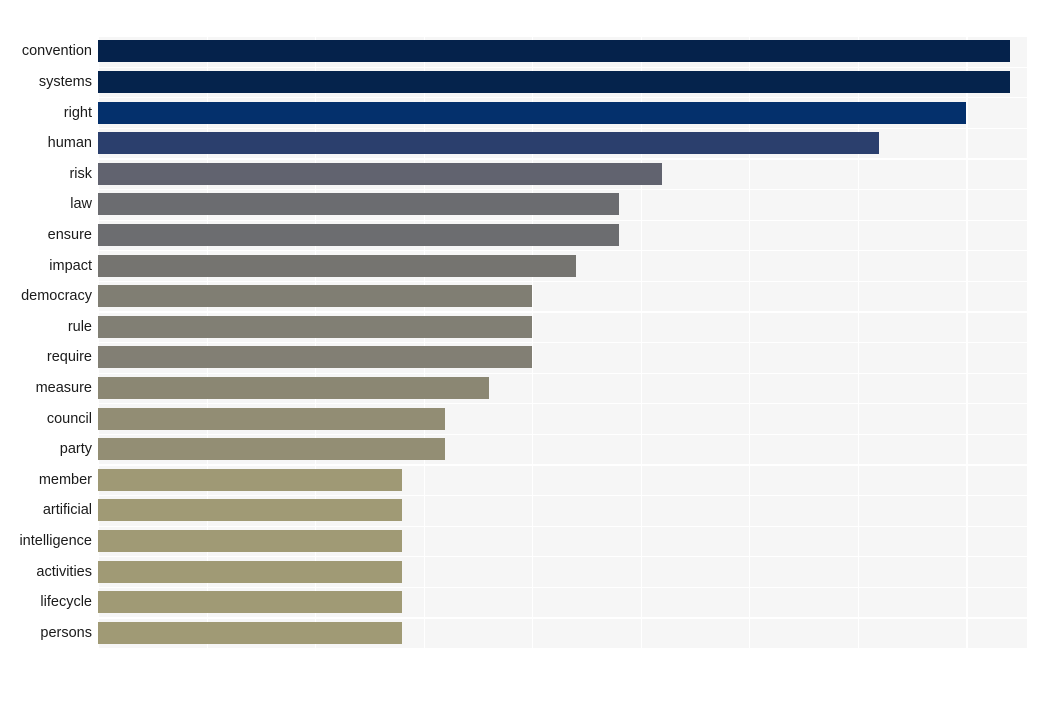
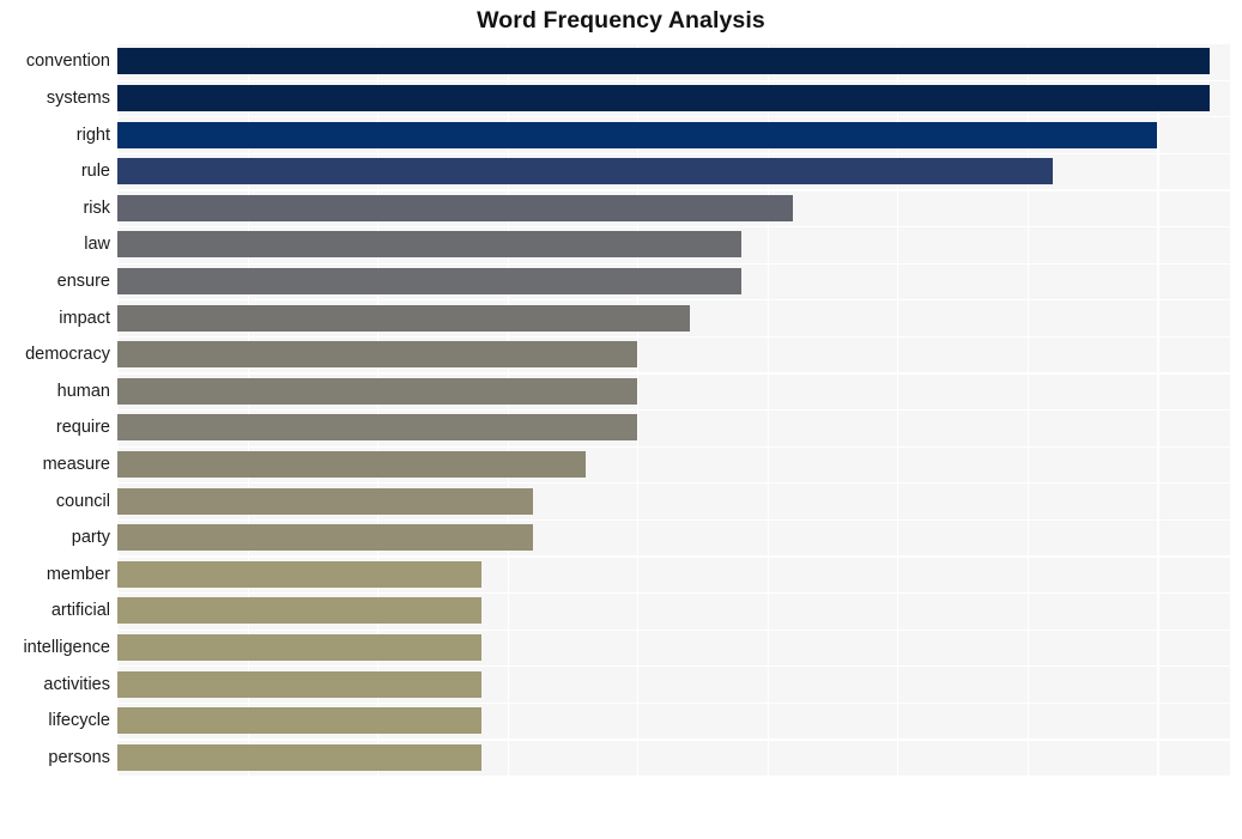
+ Word Frequency Analysis
  convention
  systems
  right
- human
+ rule
  risk
  law
  ensure
  impact
  democracy
- rule
+ human
  require
  measure
  council
  party
  member
  artificial
  intelligence
  activities
  lifecycle
  persons
